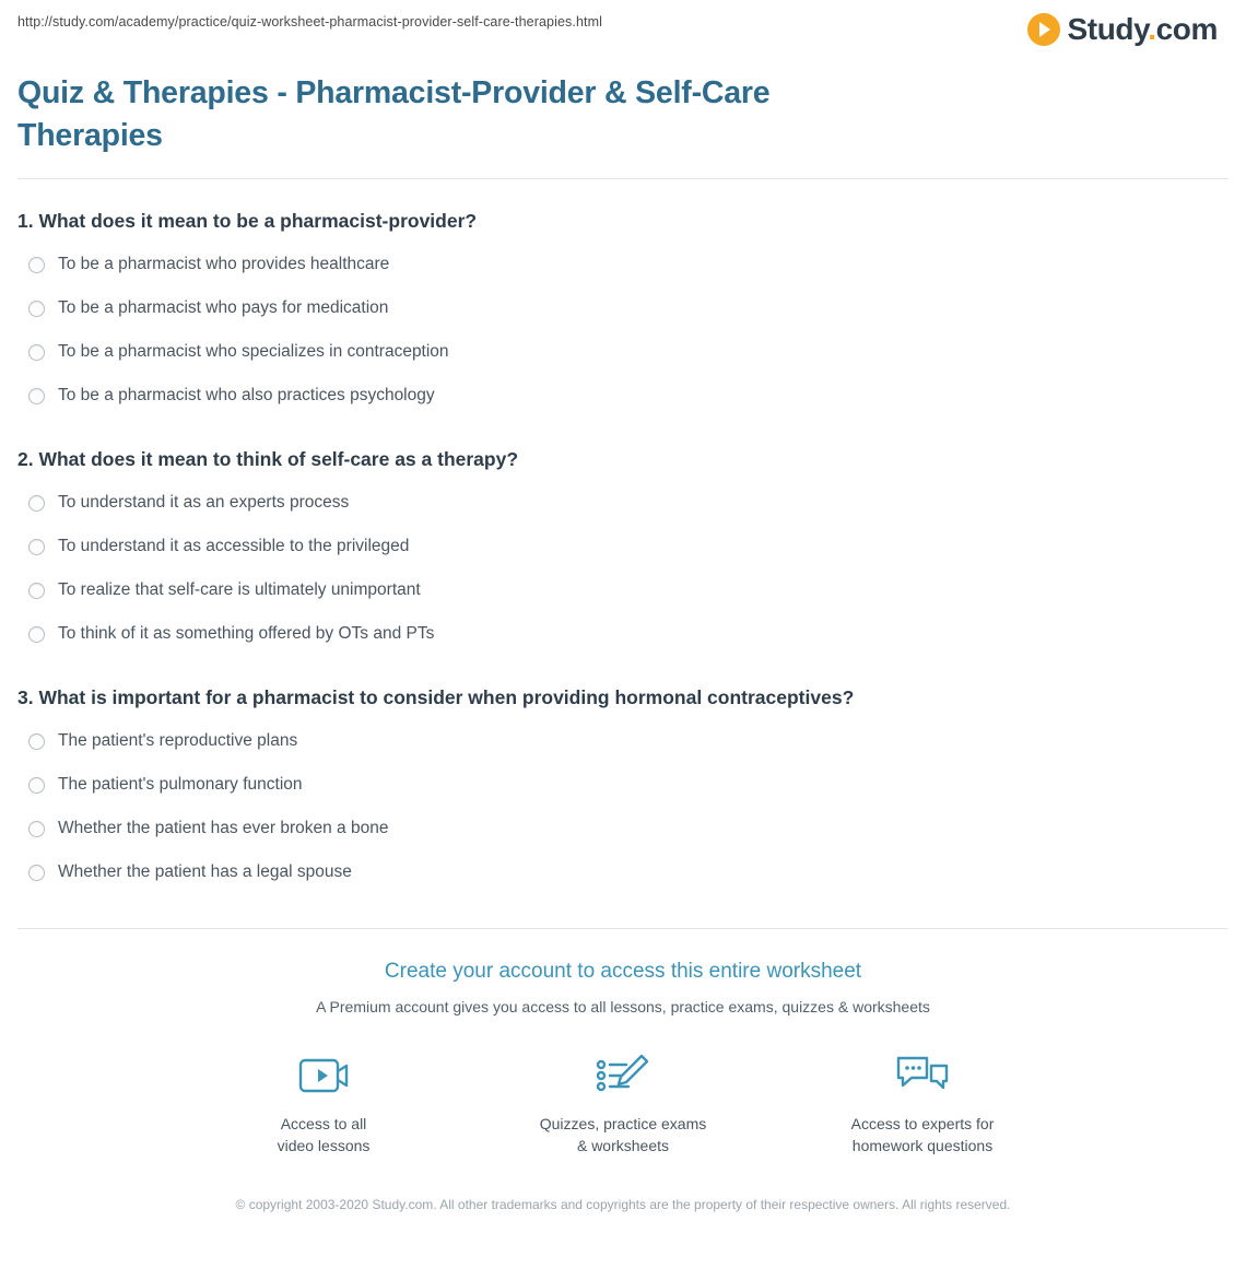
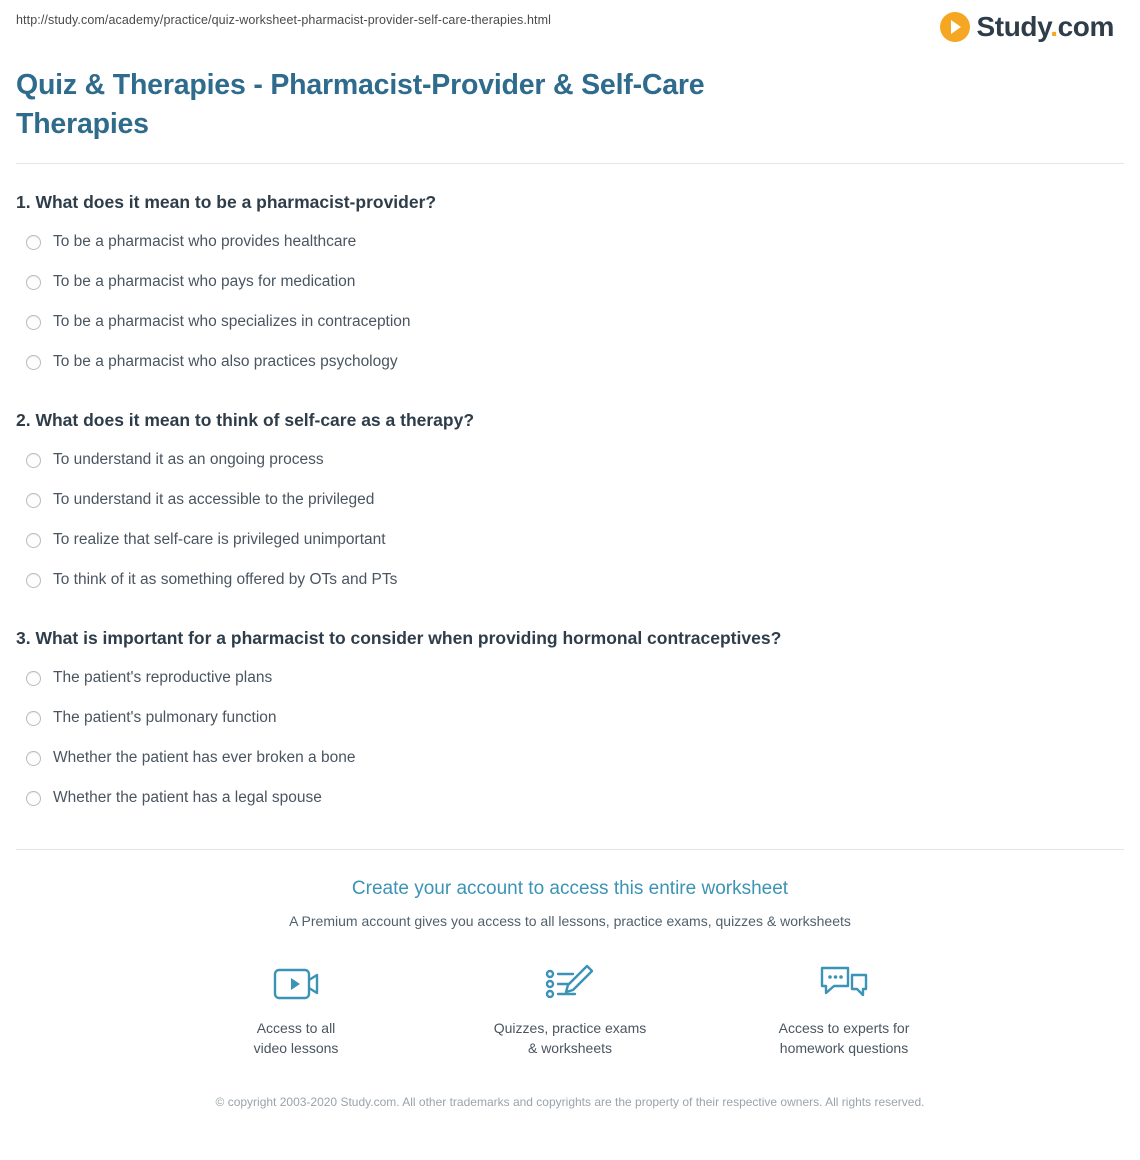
  http://study.com/academy/practice/quiz-worksheet-pharmacist-provider-self-care-therapies.html
  Study.com
  Quiz & Therapies - Pharmacist-Provider & Self-Care Therapies
  1. What does it mean to be a pharmacist-provider?
  To be a pharmacist who provides healthcare
  To be a pharmacist who pays for medication
  To be a pharmacist who specializes in contraception
  To be a pharmacist who also practices psychology
  2. What does it mean to think of self-care as a therapy?
- To understand it as an experts process
+ To understand it as an ongoing process
  To understand it as accessible to the privileged
- To realize that self-care is ultimately unimportant
+ To realize that self-care is privileged unimportant
  To think of it as something offered by OTs and PTs
  3. What is important for a pharmacist to consider when providing hormonal contraceptives?
  The patient's reproductive plans
  The patient's pulmonary function
  Whether the patient has ever broken a bone
  Whether the patient has a legal spouse
  Create your account to access this entire worksheet
  A Premium account gives you access to all lessons, practice exams, quizzes & worksheets
  Access to all
  video lessons
  Quizzes, practice exams
  & worksheets
  Access to experts for
  homework questions
  © copyright 2003-2020 Study.com. All other trademarks and copyrights are the property of their respective owners. All rights reserved.
